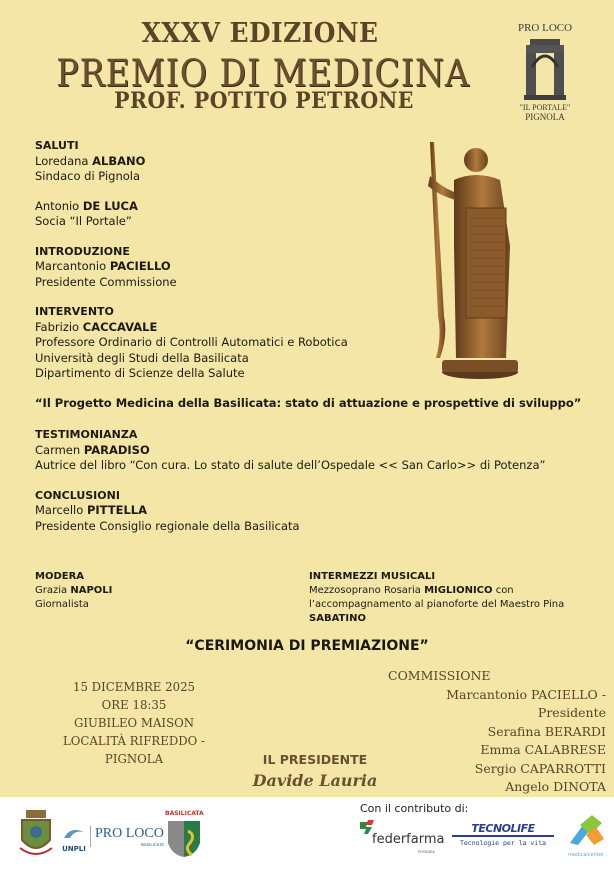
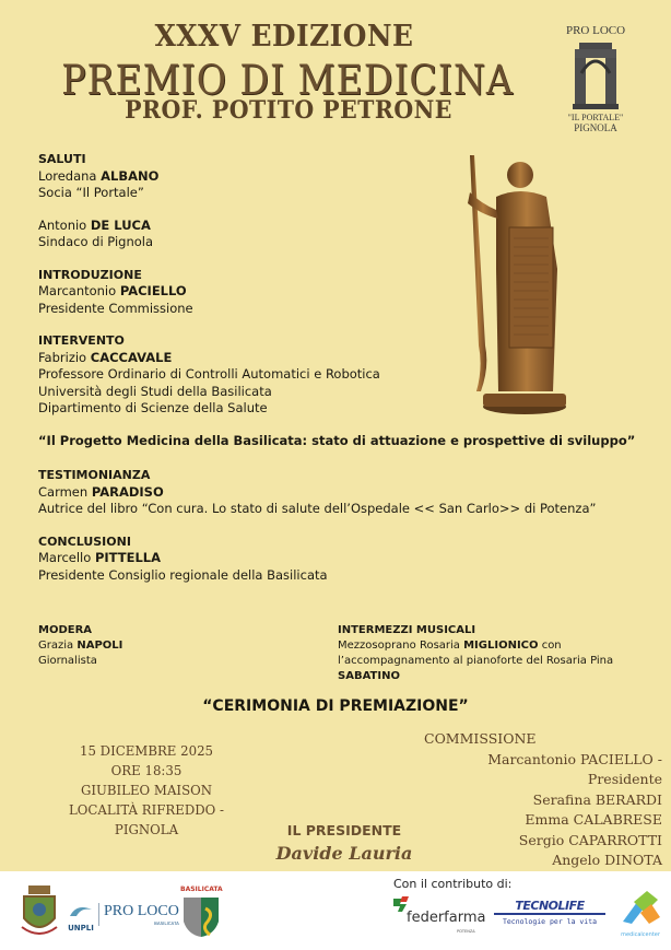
  XXXV EDIZIONE
  PREMIO DI MEDICINA
  PROF. POTITO PETRONE
  PRO LOCO
  "IL PORTALE"
  PIGNOLA
  SALUTI
  Loredana ALBANO
- Sindaco di Pignola
+ Socia “Il Portale”
  Antonio DE LUCA
- Socia “Il Portale”
+ Sindaco di Pignola
  INTRODUZIONE
  Marcantonio PACIELLO
  Presidente Commissione
  INTERVENTO
  Fabrizio CACCAVALE
  Professore Ordinario di Controlli Automatici e Robotica
  Università degli Studi della Basilicata
  Dipartimento di Scienze della Salute
  “Il Progetto Medicina della Basilicata: stato di attuazione e prospettive di sviluppo”
  TESTIMONIANZA
  Carmen PARADISO
  Autrice del libro “Con cura. Lo stato di salute dell’Ospedale << San Carlo>> di Potenza”
  CONCLUSIONI
  Marcello PITTELLA
  Presidente Consiglio regionale della Basilicata
  MODERA
  Grazia NAPOLI
  Giornalista
  INTERMEZZI MUSICALI
  Mezzosoprano Rosaria MIGLIONICO con
- l’accompagnamento al pianoforte del Maestro Pina
+ l’accompagnamento al pianoforte del Rosaria Pina
  SABATINO
  “CERIMONIA DI PREMIAZIONE”
  15 DICEMBRE 2025
  ORE 18:35
  GIUBILEO MAISON
  LOCALITÀ RIFREDDO - PIGNOLA
  IL PRESIDENTE
  Davide Lauria
  COMMISSIONE
  Marcantonio PACIELLO - Presidente
  Serafina BERARDI
  Emma CALABRESE
  Sergio CAPARROTTI
  Angelo DINOTA
  UNPLI
  PRO LOCO
  Con il contributo di:
  federfarma
  TECNOLIFE
  Tecnologie per la vita
